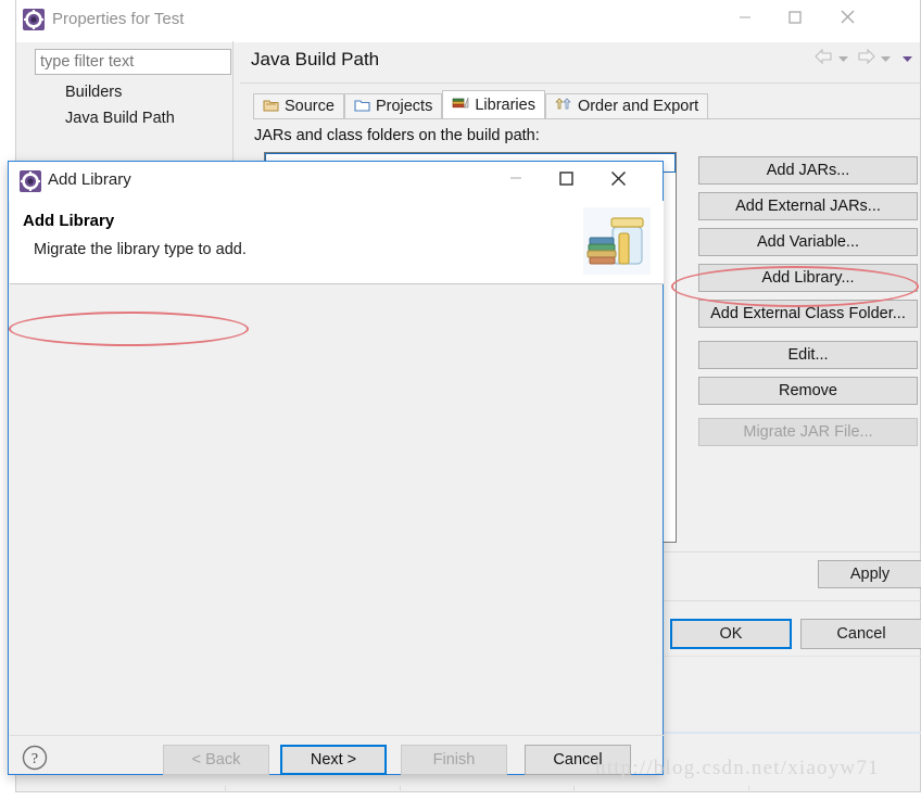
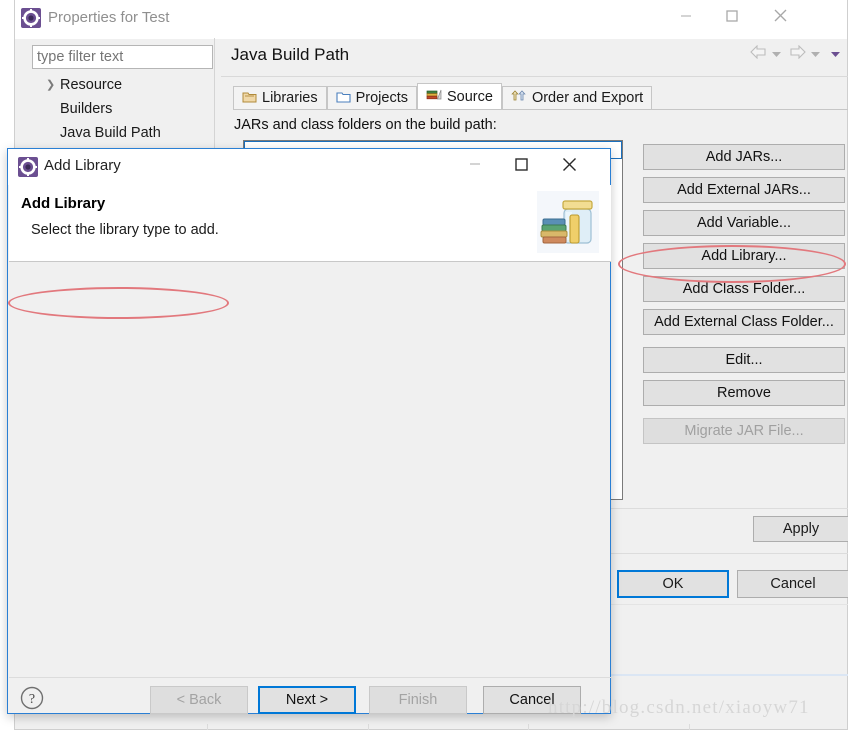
  Properties for Test
  type filter text
+ ❯
+ Resource
  Builders
  Java Build Path
  Java Build Path
- Source
+ Libraries
  Projects
- Libraries
+ Source
  Order and Export
  JARs and class folders on the build path:
  Add JARs...
  Add External JARs...
  Add Variable...
  Add Library...
+ Add Class Folder...
  Add External Class Folder...
  Edit...
  Remove
  Migrate JAR File...
  Apply
  OK
  Cancel
  Add Library
  Add Library
- Migrate the library type to add.
+ Select the library type to add.
  ?
  < Back
  Next >
  Finish
  Cancel
  http://blog.csdn.net/xiaoyw71
